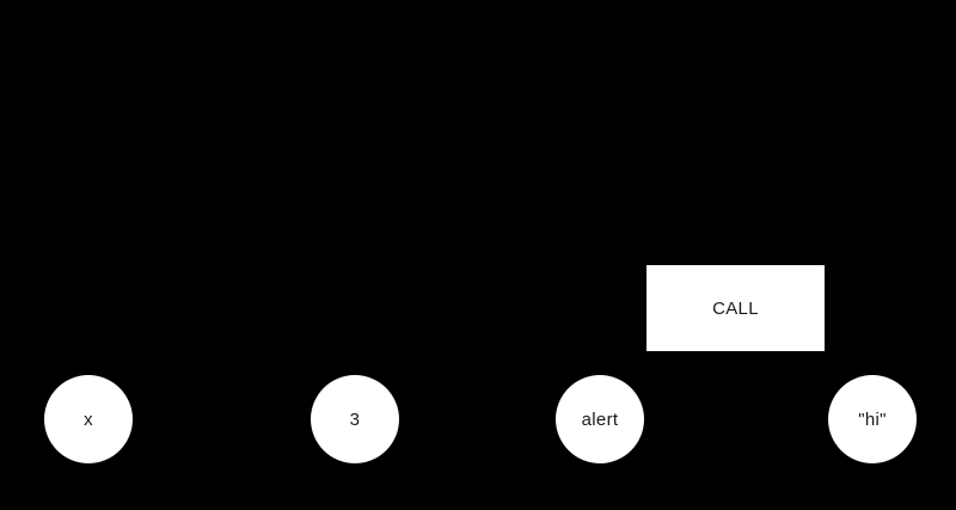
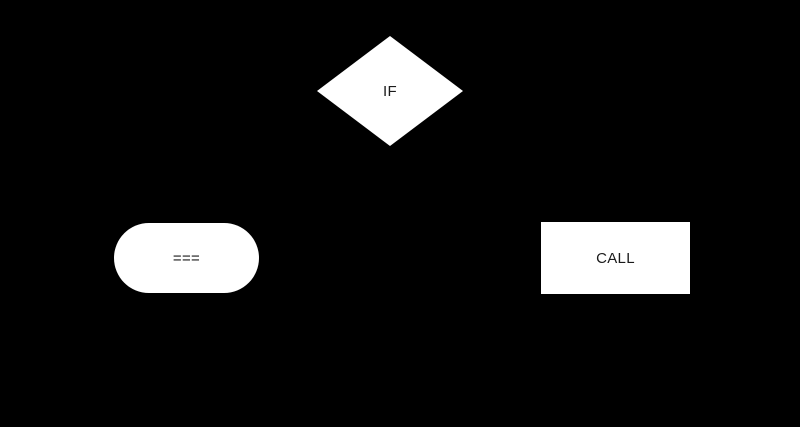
+ IF
+ ===
  CALL
- x
- 3
- alert
- "hi"
